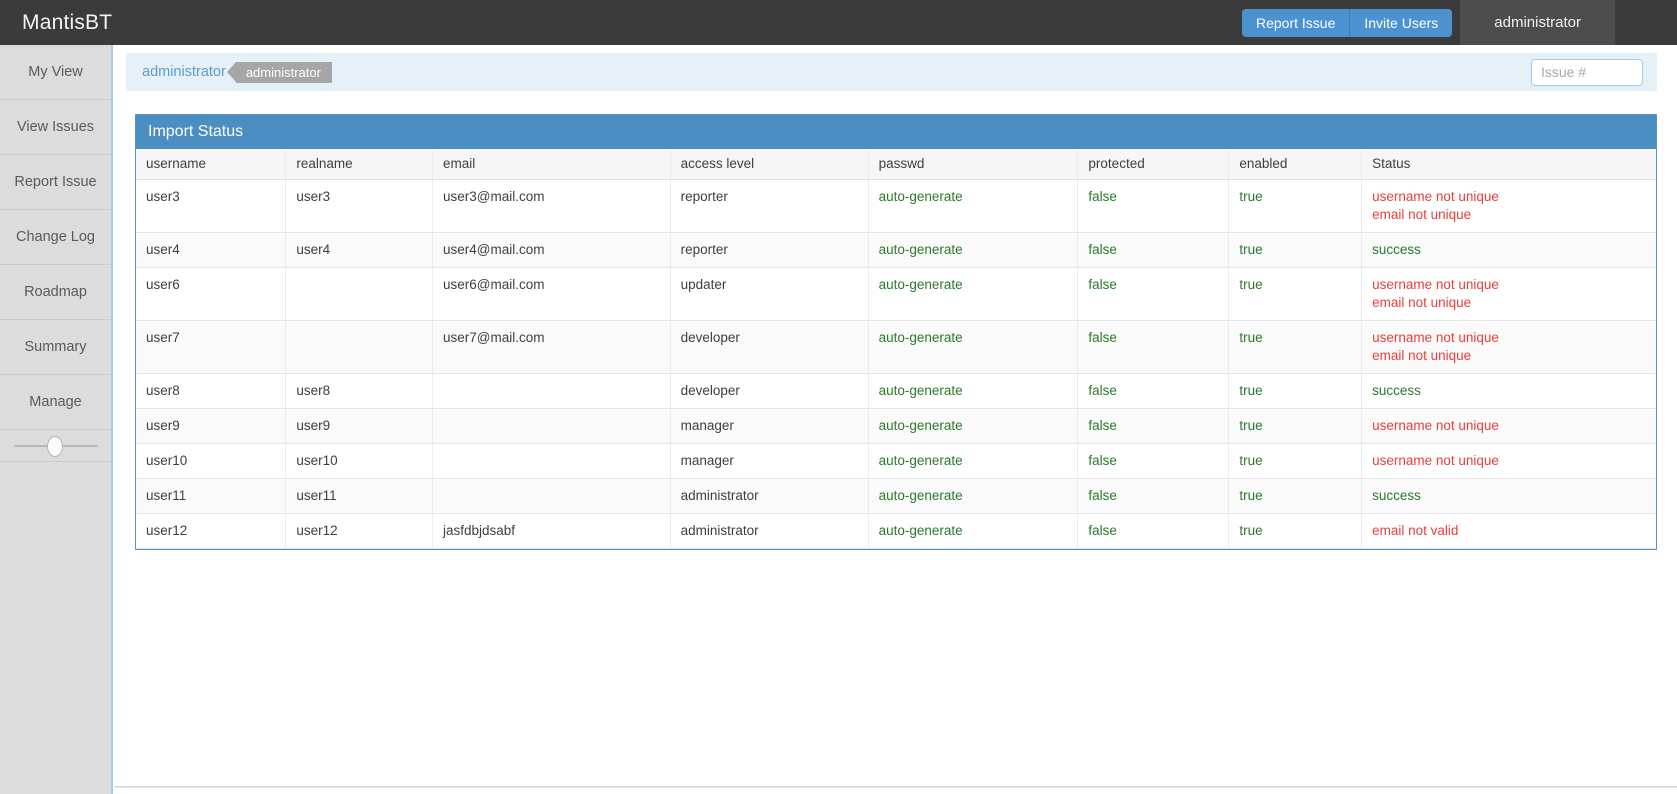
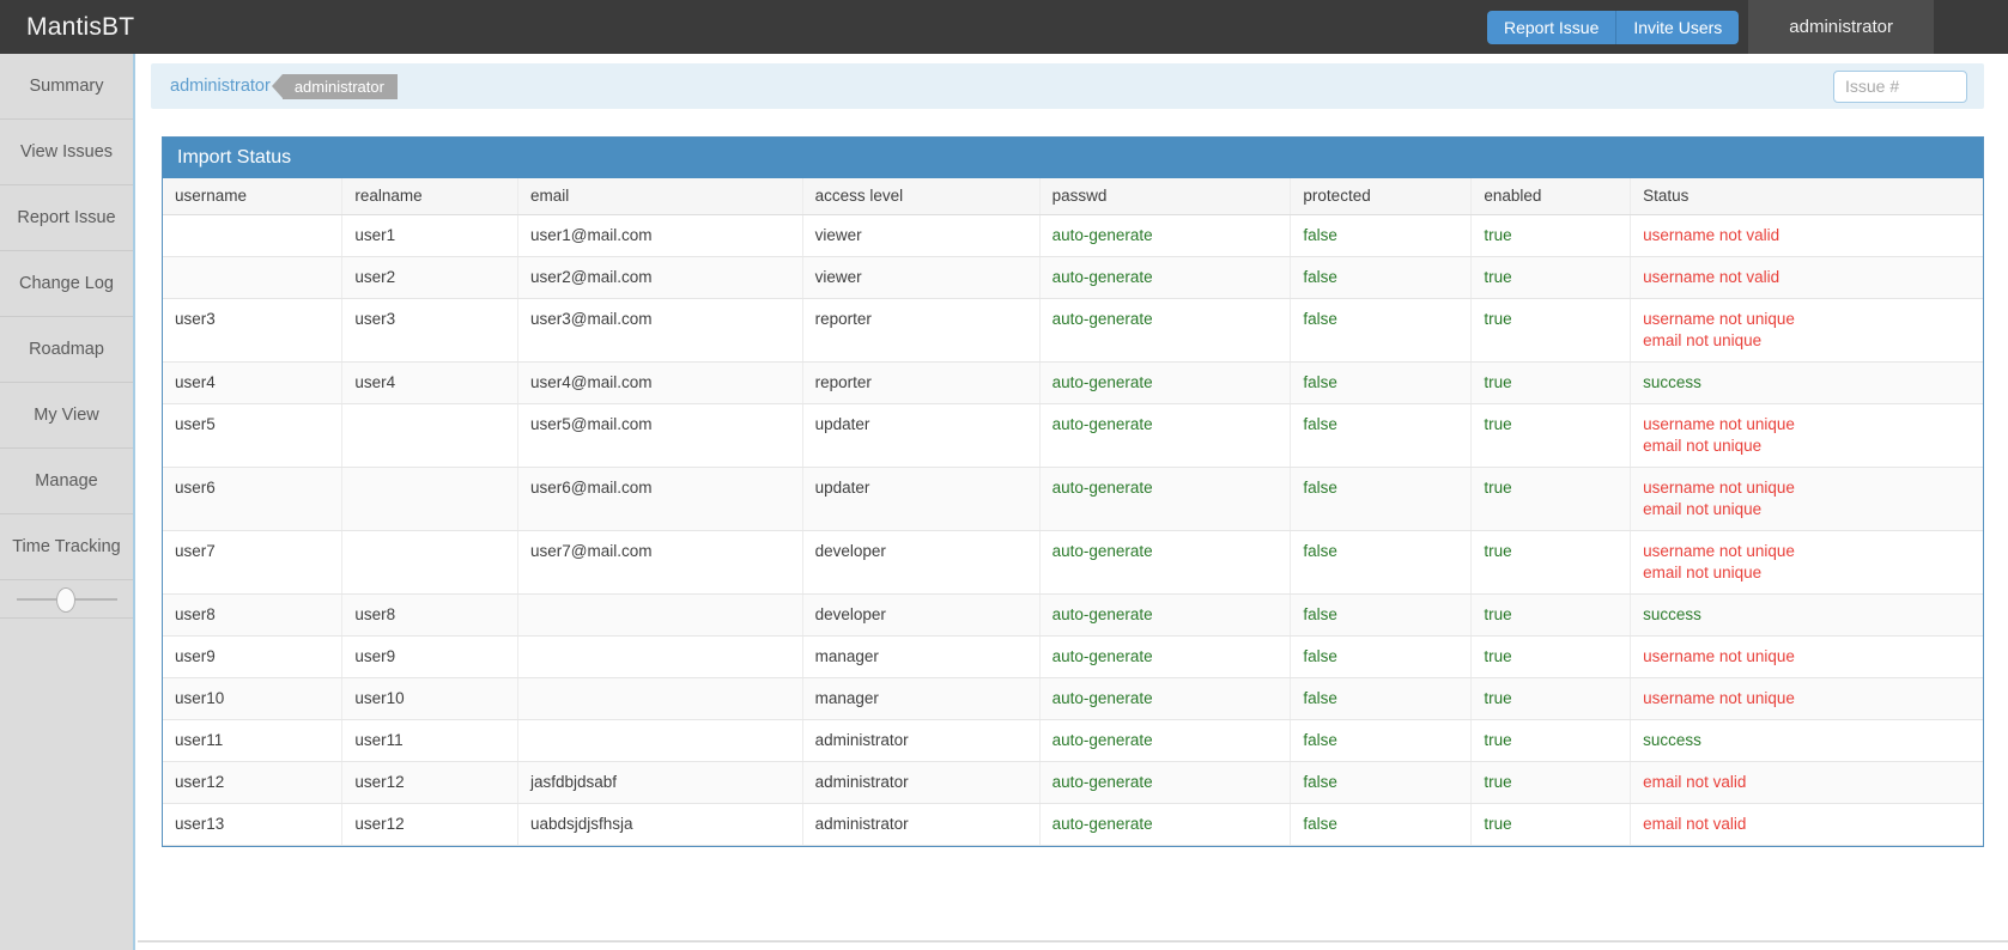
  MantisBT
  Report Issue
  Invite Users
  administrator
- My View
+ Summary
  View Issues
  Report Issue
  Change Log
  Roadmap
- Summary
+ My View
  Manage
+ Time Tracking
  administrator
  administrator
  Issue #
  Import Status
  username	realname	email	access level	passwd	protected	enabled	Status
+ 	user1	user1@mail.com	viewer	auto-generate	false	true	username not valid
+ 	user2	user2@mail.com	viewer	auto-generate	false	true	username not valid
  user3	user3	user3@mail.com	reporter	auto-generate	false	true	username not uniqueemail not unique
  user4	user4	user4@mail.com	reporter	auto-generate	false	true	success
+ user5		user5@mail.com	updater	auto-generate	false	true	username not uniqueemail not unique
  user6		user6@mail.com	updater	auto-generate	false	true	username not uniqueemail not unique
  user7		user7@mail.com	developer	auto-generate	false	true	username not uniqueemail not unique
  user8	user8		developer	auto-generate	false	true	success
  user9	user9		manager	auto-generate	false	true	username not unique
  user10	user10		manager	auto-generate	false	true	username not unique
  user11	user11		administrator	auto-generate	false	true	success
  user12	user12	jasfdbjdsabf	administrator	auto-generate	false	true	email not valid
+ user13	user12	uabdsjdjsfhsja	administrator	auto-generate	false	true	email not valid
